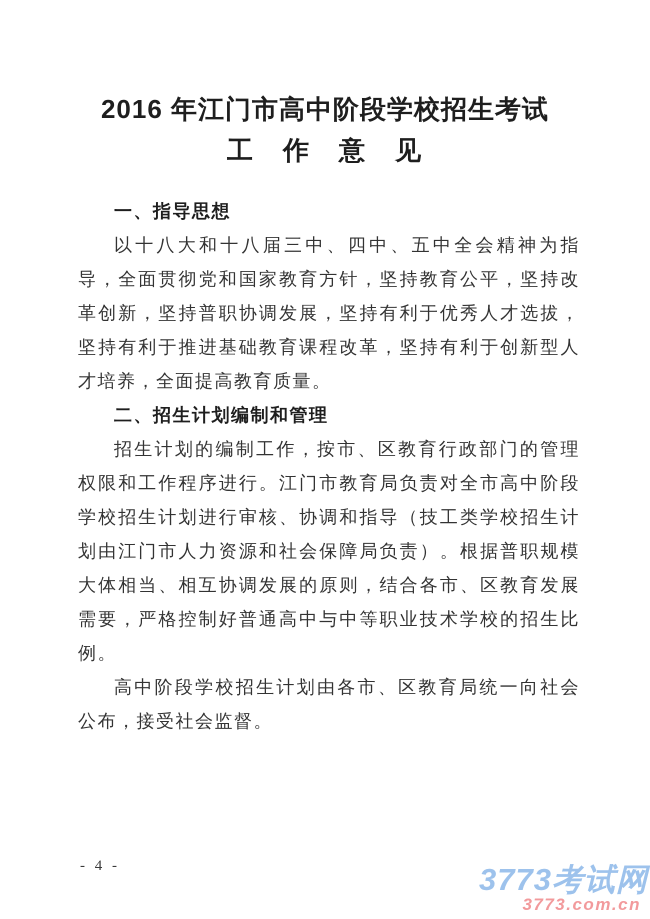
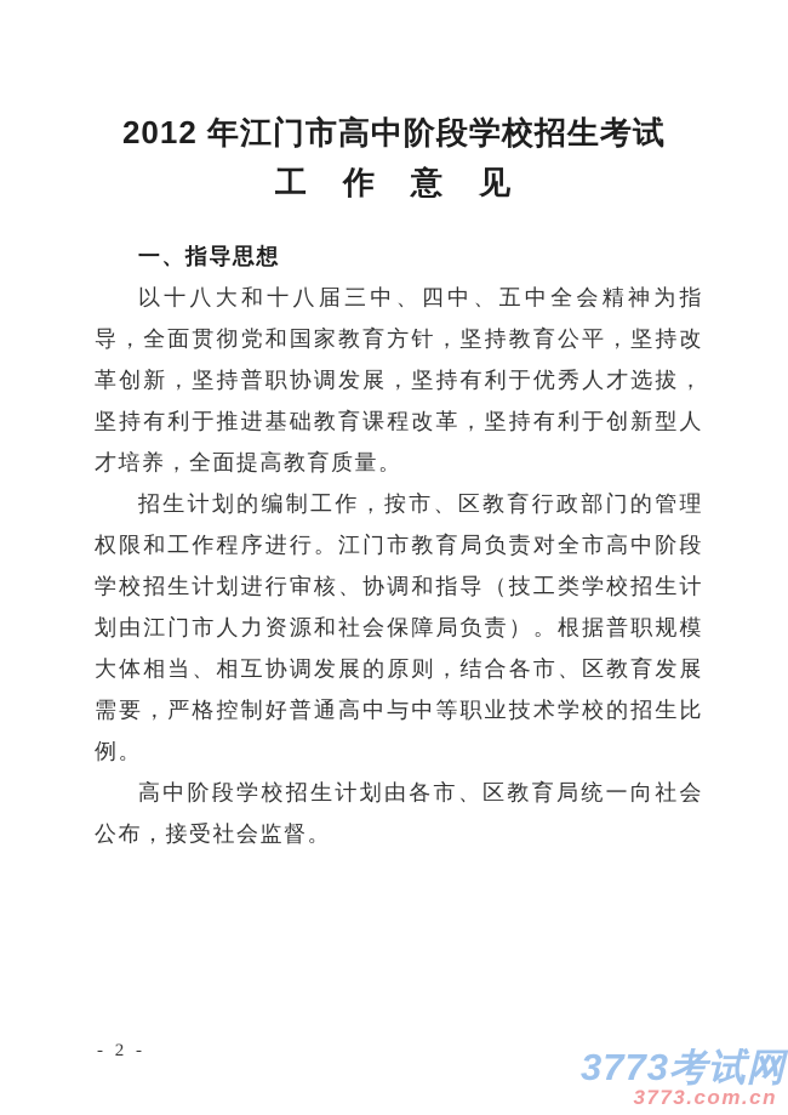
- 2016 年江门市高中阶段学校招生考试
+ 2012 年江门市高中阶段学校招生考试
  工 作 意 见
  一、指导思想
  以十八大和十八届三中、四中、五中全会精神为指导，全面贯彻党和国家教育方针，坚持教育公平，坚持改革创新，坚持普职协调发展，坚持有利于优秀人才选拔，坚持有利于推进基础教育课程改革，坚持有利于创新型人才培养，全面提高教育质量。
- 二、招生计划编制和管理
  招生计划的编制工作，按市、区教育行政部门的管理权限和工作程序进行。江门市教育局负责对全市高中阶段学校招生计划进行审核、协调和指导（技工类学校招生计划由江门市人力资源和社会保障局负责）。根据普职规模大体相当、相互协调发展的原则，结合各市、区教育发展需要，严格控制好普通高中与中等职业技术学校的招生比例。
  高中阶段学校招生计划由各市、区教育局统一向社会公布，接受社会监督。
- - 4 -
+ - 2 -
  3773考试网
  3773.com.cn
